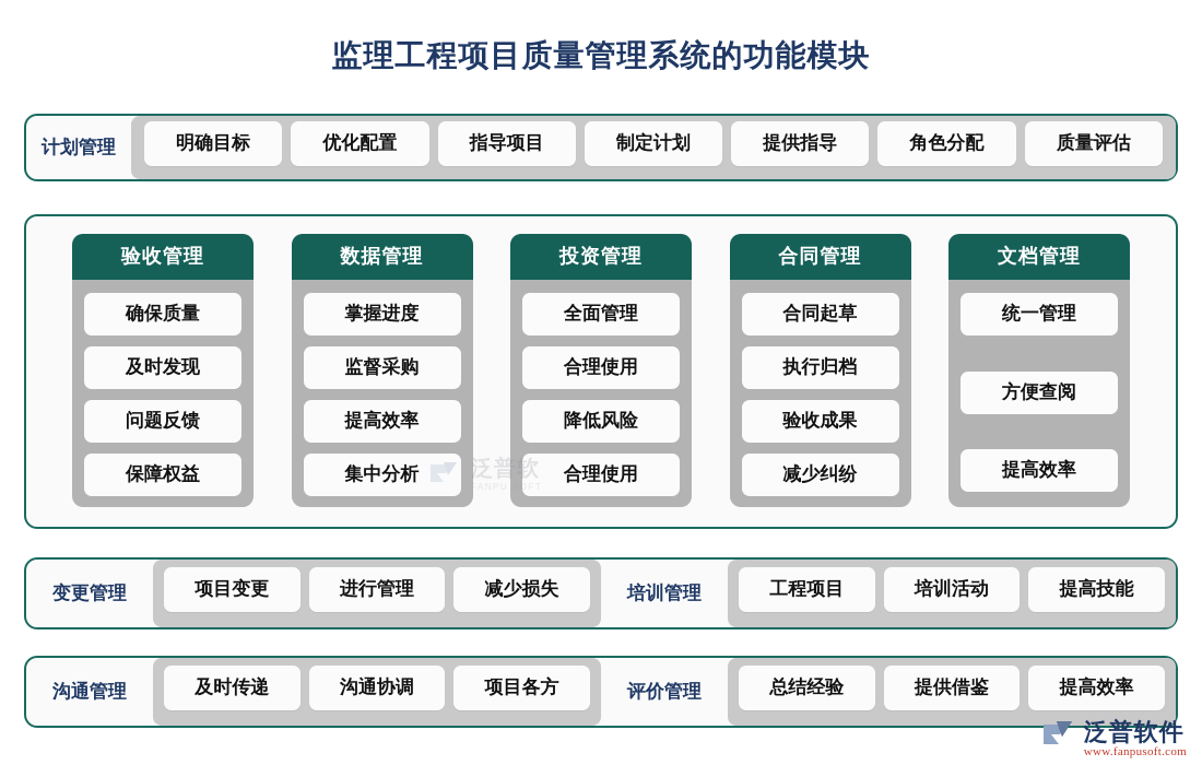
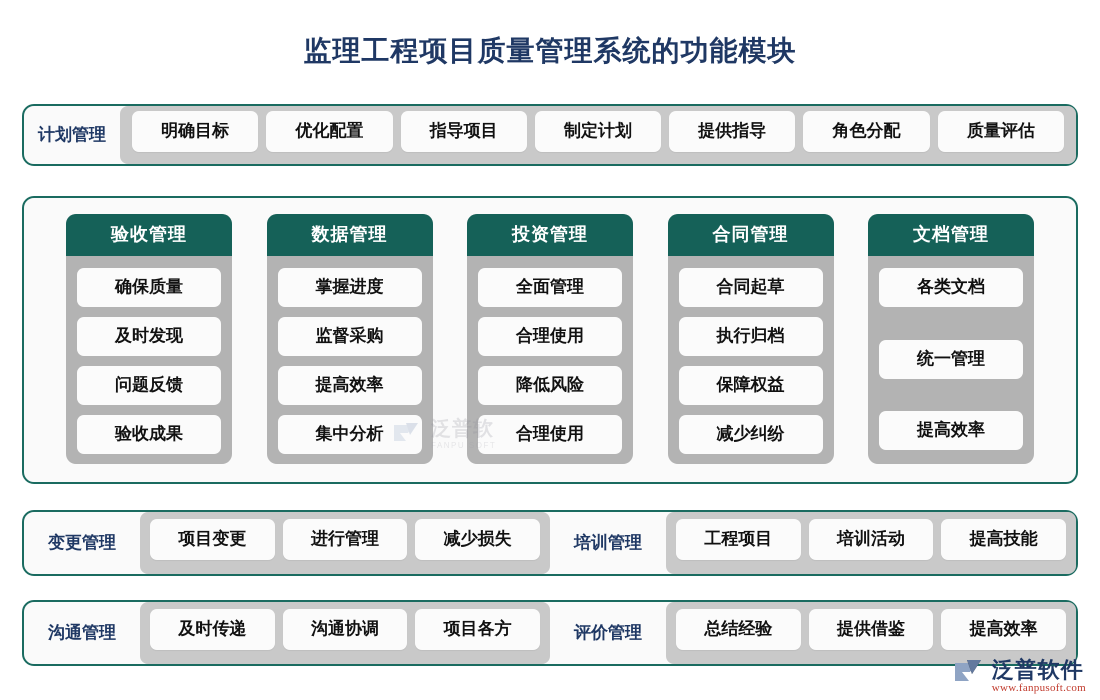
  监理工程项目质量管理系统的功能模块
  计划管理
  明确目标
  优化配置
  指导项目
  制定计划
  提供指导
  角色分配
  质量评估
  验收管理
  确保质量
  及时发现
  问题反馈
- 保障权益
+ 验收成果
  数据管理
  掌握进度
  监督采购
  提高效率
  集中分析
  投资管理
  全面管理
  合理使用
  降低风险
  合理使用
  合同管理
  合同起草
  执行归档
- 验收成果
+ 保障权益
  减少纠纷
  文档管理
+ 各类文档
  统一管理
- 方便查阅
  提高效率
  泛普软
  FANPU SOFT
  变更管理
  项目变更
  进行管理
  减少损失
  培训管理
  工程项目
  培训活动
  提高技能
  沟通管理
  及时传递
  沟通协调
  项目各方
  评价管理
  总结经验
  提供借鉴
  提高效率
  泛普软件
  www.fanpusoft.com
